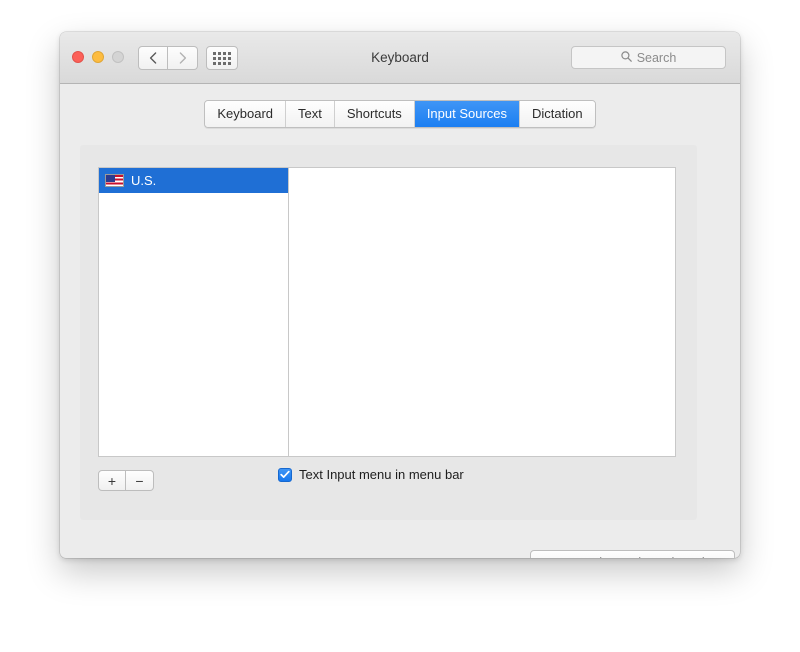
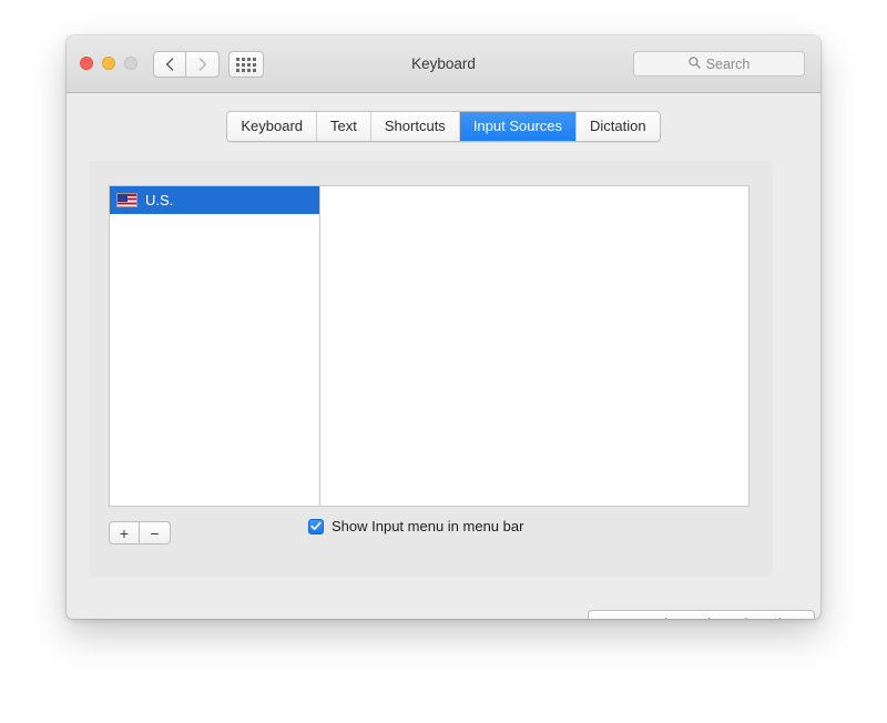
  Keyboard
  Search
  Keyboard
  Text
  Shortcuts
  Input Sources
  Dictation
  U.S.
  +
  −
- Text Input menu in menu bar
+ Show Input menu in menu bar
